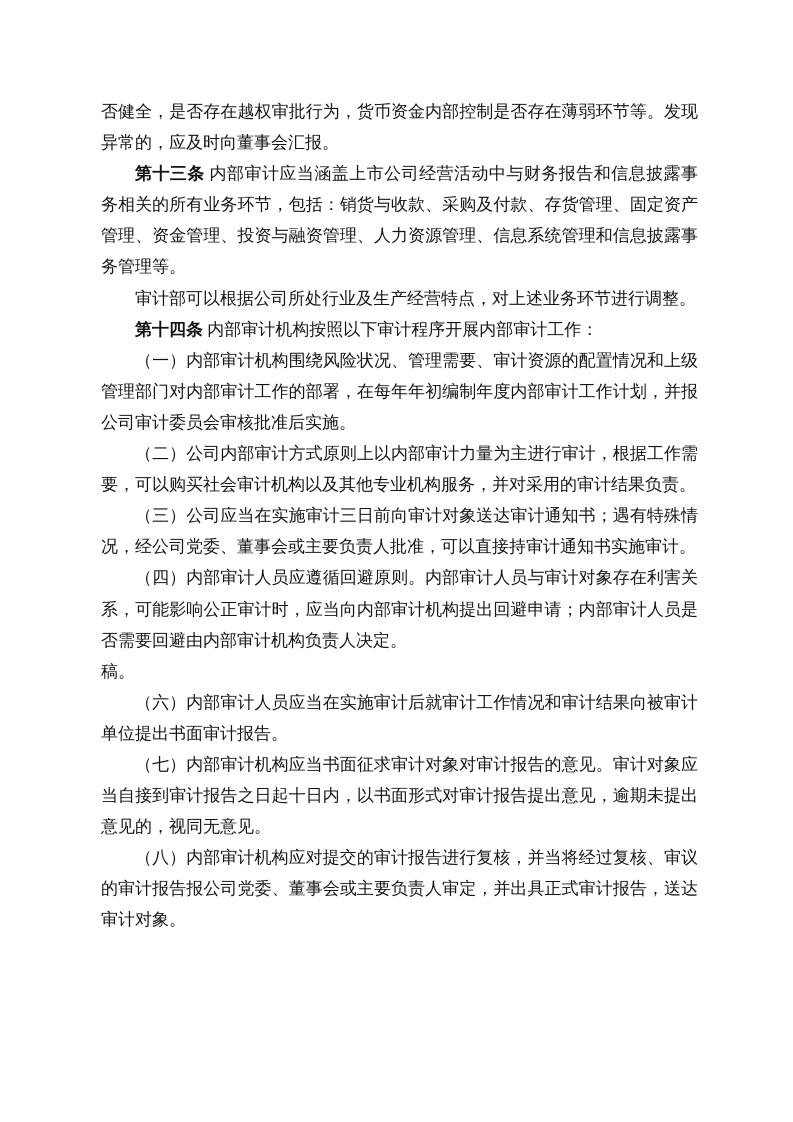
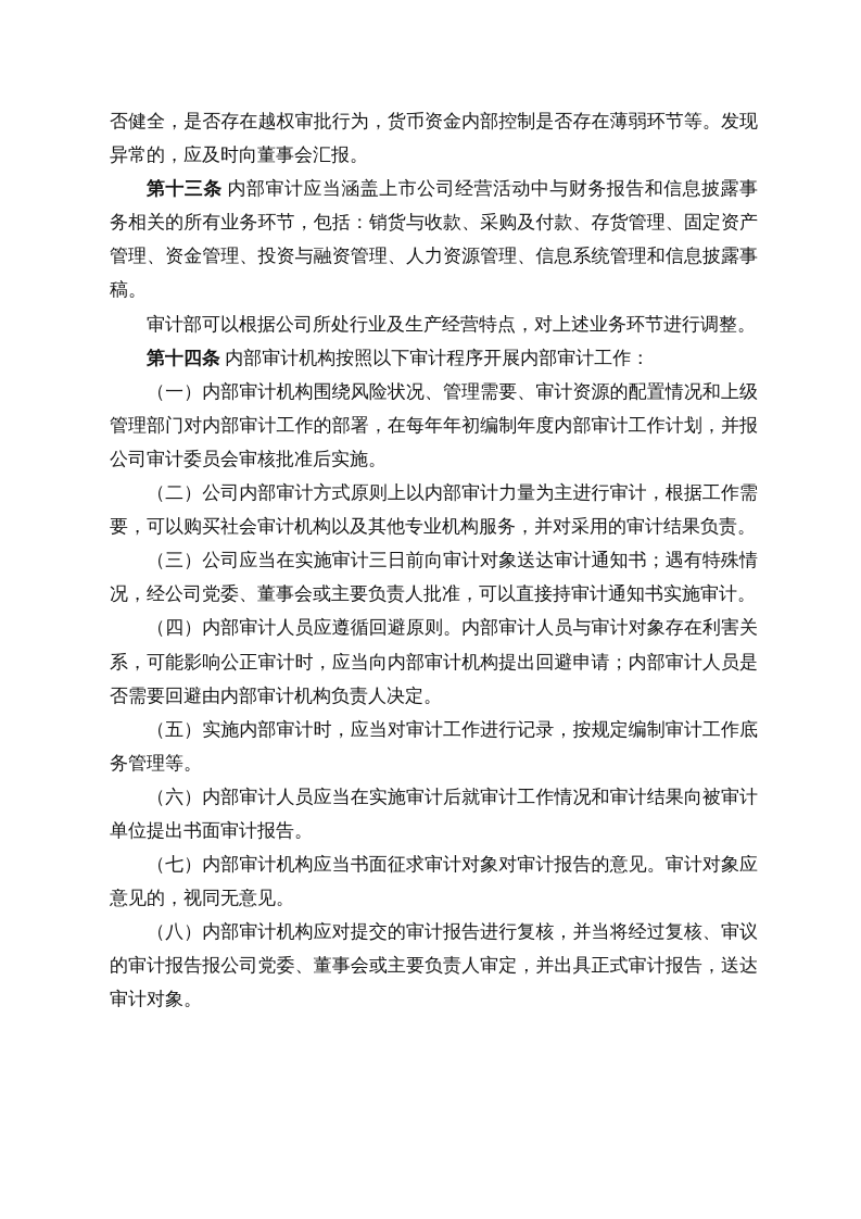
  否健全，是否存在越权审批行为，货币资金内部控制是否存在薄弱环节等。发现
  异常的，应及时向董事会汇报。
  第十三条 内部审计应当涵盖上市公司经营活动中与财务报告和信息披露事
  务相关的所有业务环节，包括：销货与收款、采购及付款、存货管理、固定资产
  管理、资金管理、投资与融资管理、人力资源管理、信息系统管理和信息披露事
- 务管理等。
+ 稿。
  审计部可以根据公司所处行业及生产经营特点，对上述业务环节进行调整。
  第十四条 内部审计机构按照以下审计程序开展内部审计工作：
  （一）内部审计机构围绕风险状况、管理需要、审计资源的配置情况和上级
  管理部门对内部审计工作的部署，在每年年初编制年度内部审计工作计划，并报
  公司审计委员会审核批准后实施。
  （二）公司内部审计方式原则上以内部审计力量为主进行审计，根据工作需
  要，可以购买社会审计机构以及其他专业机构服务，并对采用的审计结果负责。
  （三）公司应当在实施审计三日前向审计对象送达审计通知书；遇有特殊情
  况，经公司党委、董事会或主要负责人批准，可以直接持审计通知书实施审计。
  （四）内部审计人员应遵循回避原则。内部审计人员与审计对象存在利害关
  系，可能影响公正审计时，应当向内部审计机构提出回避申请；内部审计人员是
  否需要回避由内部审计机构负责人决定。
+ （五）实施内部审计时，应当对审计工作进行记录，按规定编制审计工作底
- 稿。
+ 务管理等。
  （六）内部审计人员应当在实施审计后就审计工作情况和审计结果向被审计
  单位提出书面审计报告。
  （七）内部审计机构应当书面征求审计对象对审计报告的意见。审计对象应
- 当自接到审计报告之日起十日内，以书面形式对审计报告提出意见，逾期未提出
  意见的，视同无意见。
  （八）内部审计机构应对提交的审计报告进行复核，并当将经过复核、审议
  的审计报告报公司党委、董事会或主要负责人审定，并出具正式审计报告，送达
  审计对象。
